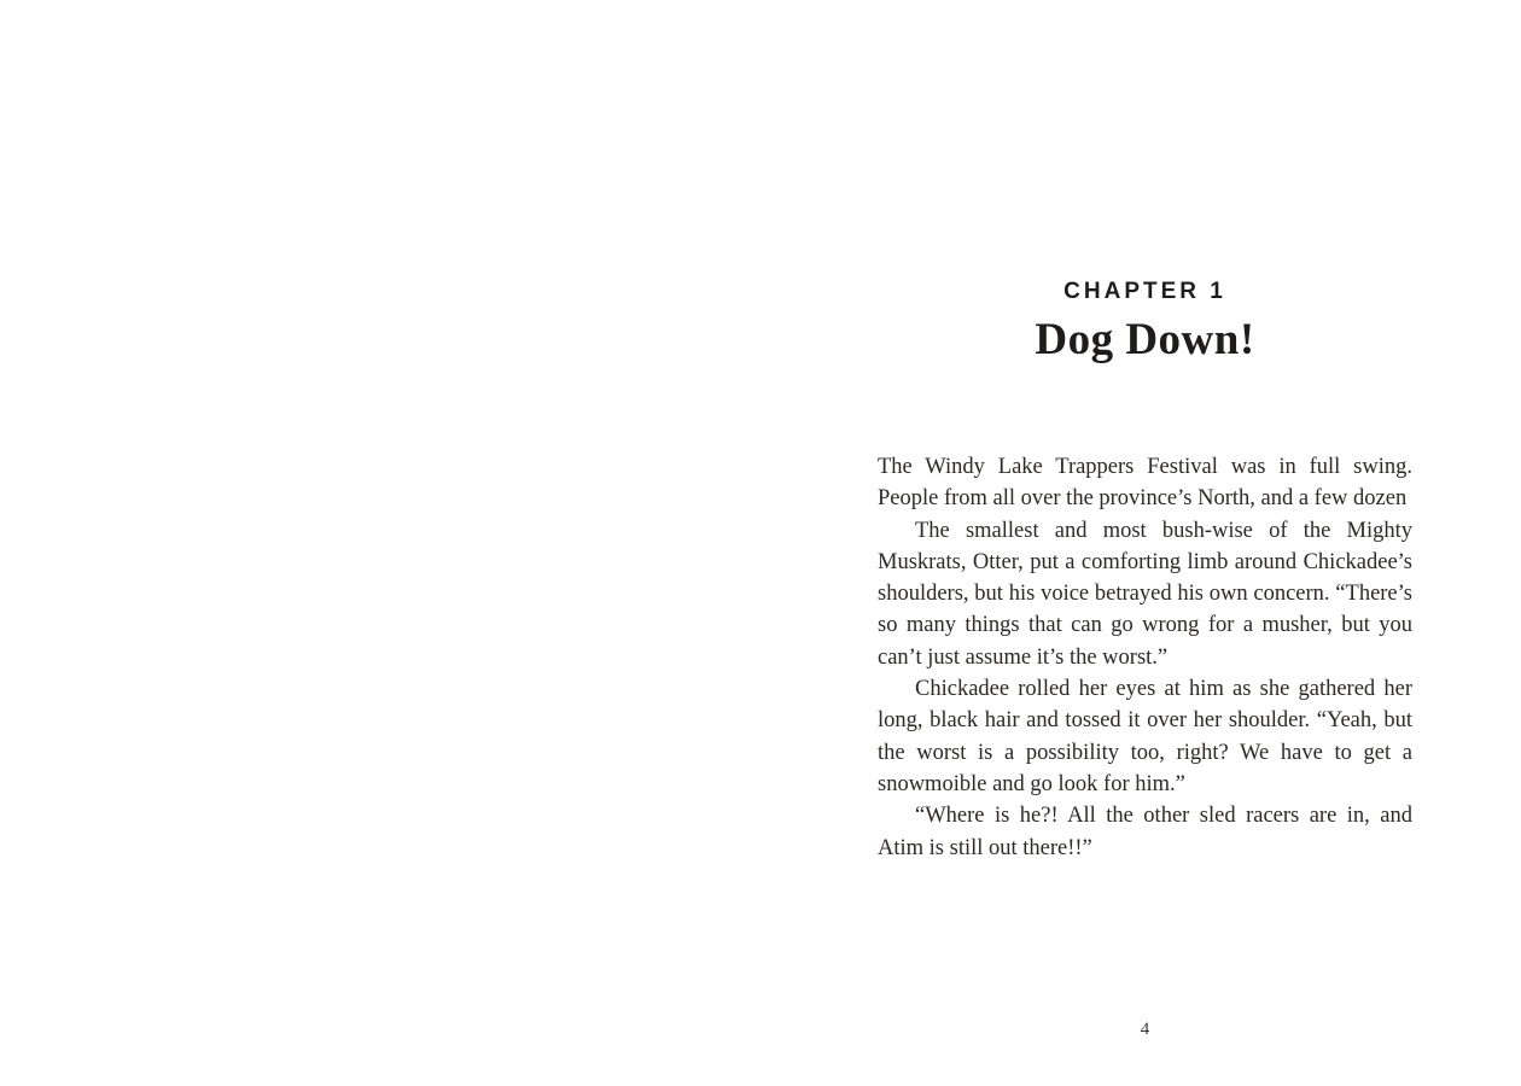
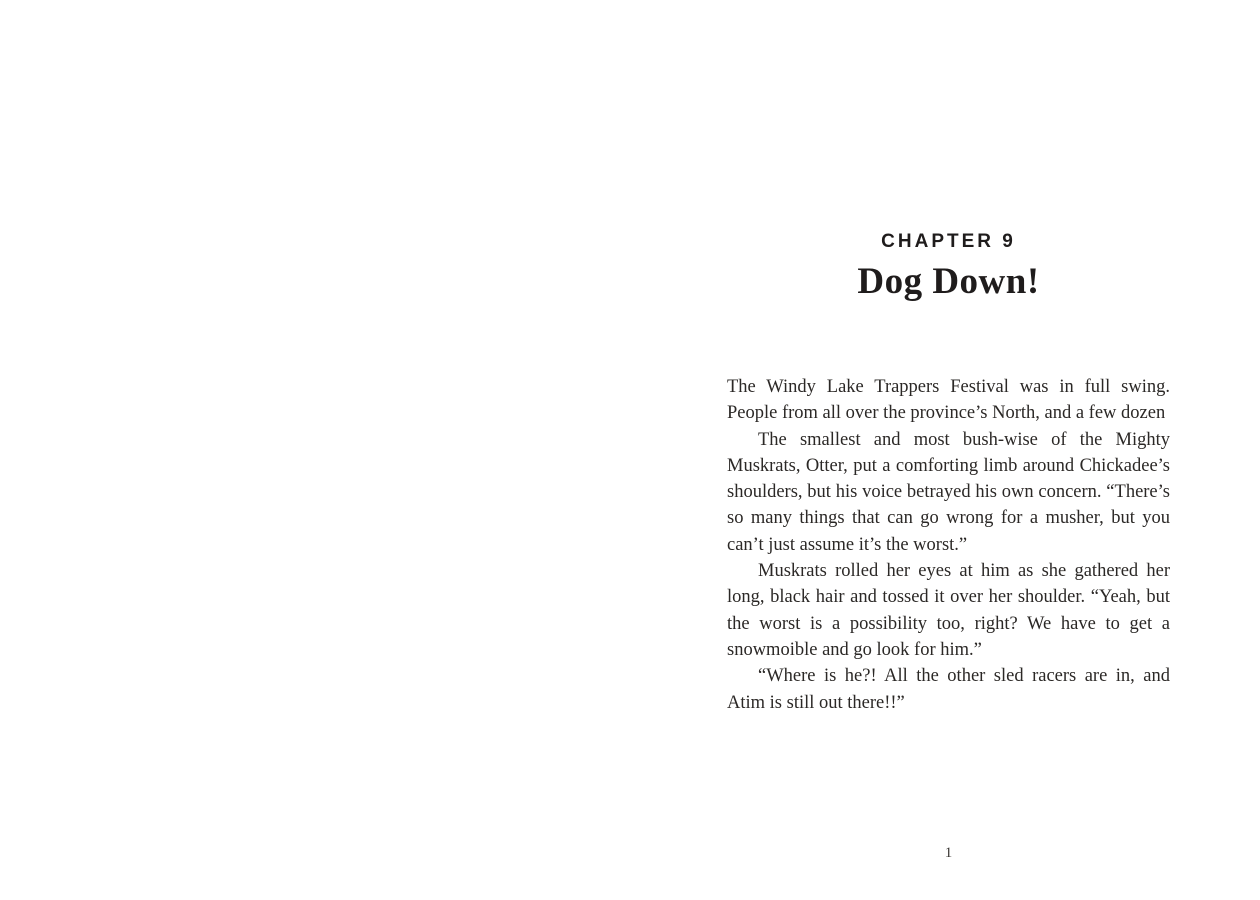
- CHAPTER 1
+ CHAPTER 9
  Dog Down!
  The Windy Lake Trappers Festival was in full swing. People from all over the province’s North, and a few dozen
  The smallest and most bush-wise of the Mighty Muskrats, Otter, put a comforting limb around Chickadee’s shoulders, but his voice betrayed his own concern. “There’s so many things that can go wrong for a musher, but you can’t just assume it’s the worst.”
- Chickadee rolled her eyes at him as she gathered her long, black hair and tossed it over her shoulder. “Yeah, but the worst is a possibility too, right? We have to get a snowmoible and go look for him.”
+ Muskrats rolled her eyes at him as she gathered her long, black hair and tossed it over her shoulder. “Yeah, but the worst is a possibility too, right? We have to get a snowmoible and go look for him.”
  “Where is he?! All the other sled racers are in, and Atim is still out there!!”
- 4
+ 1
